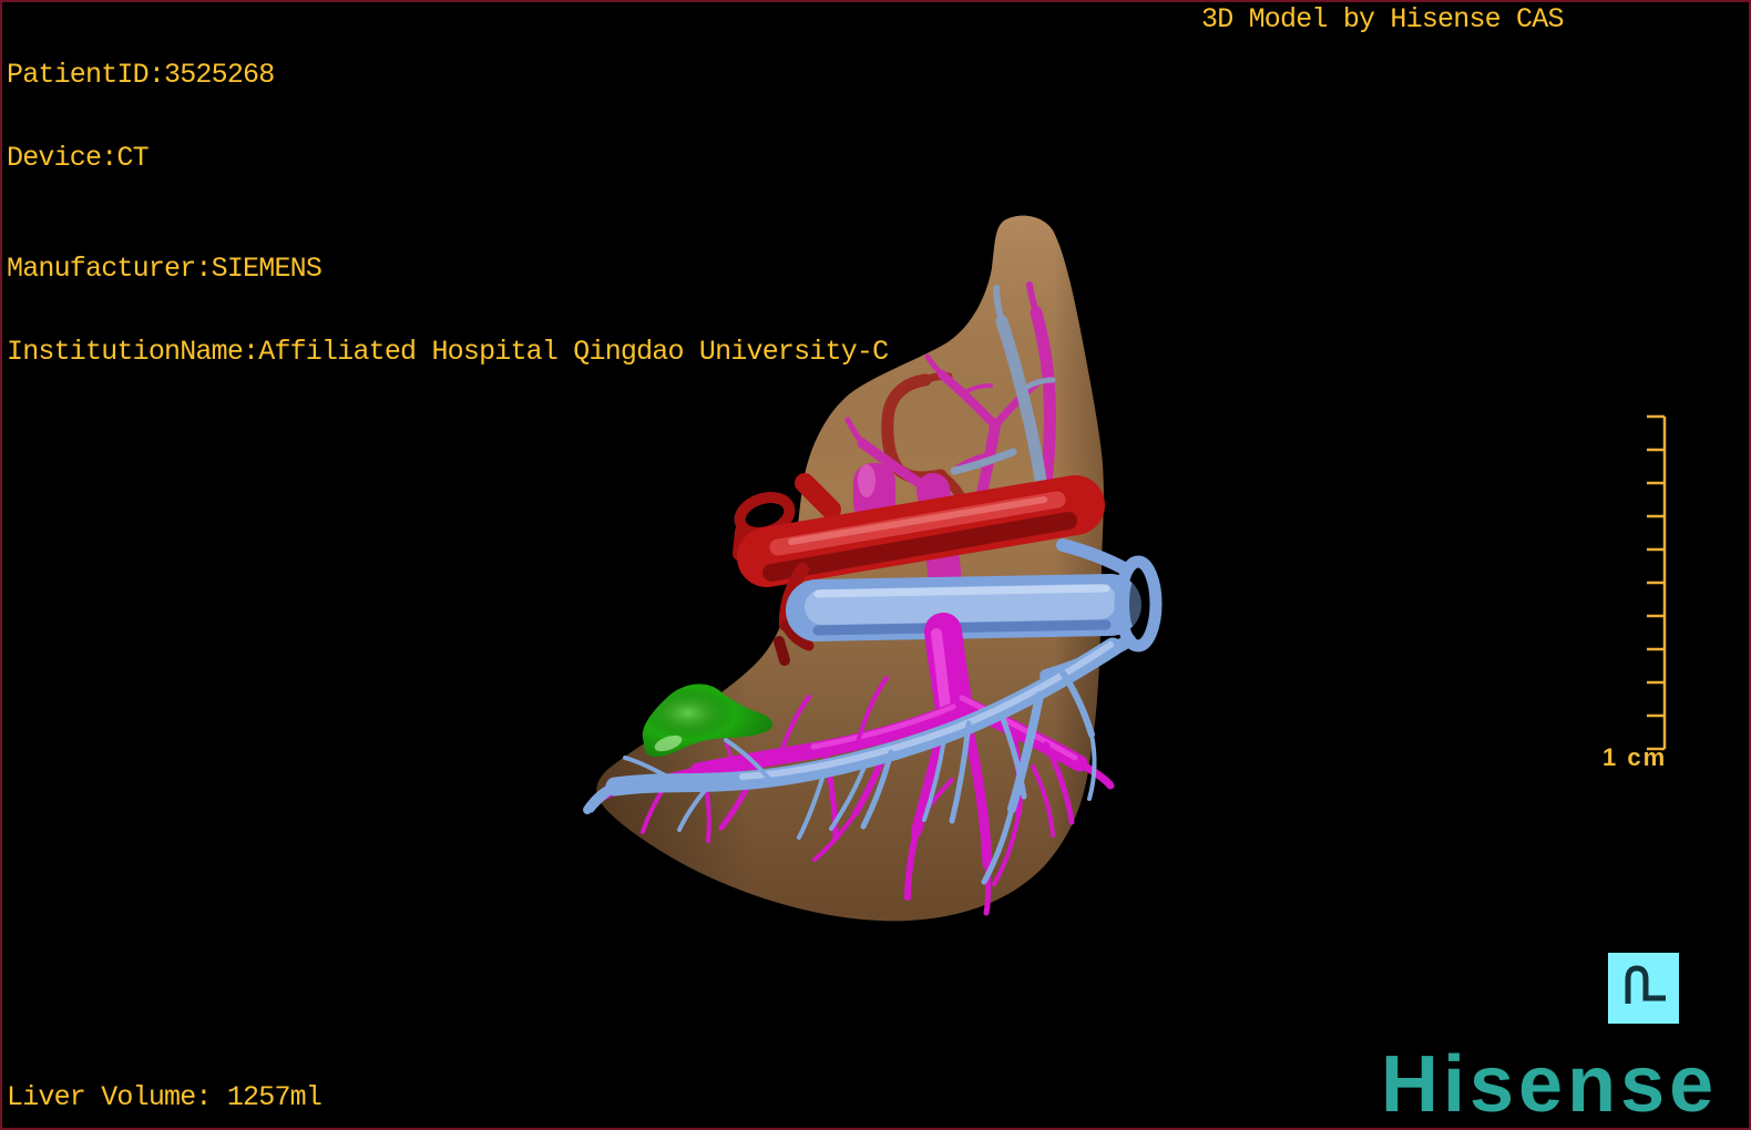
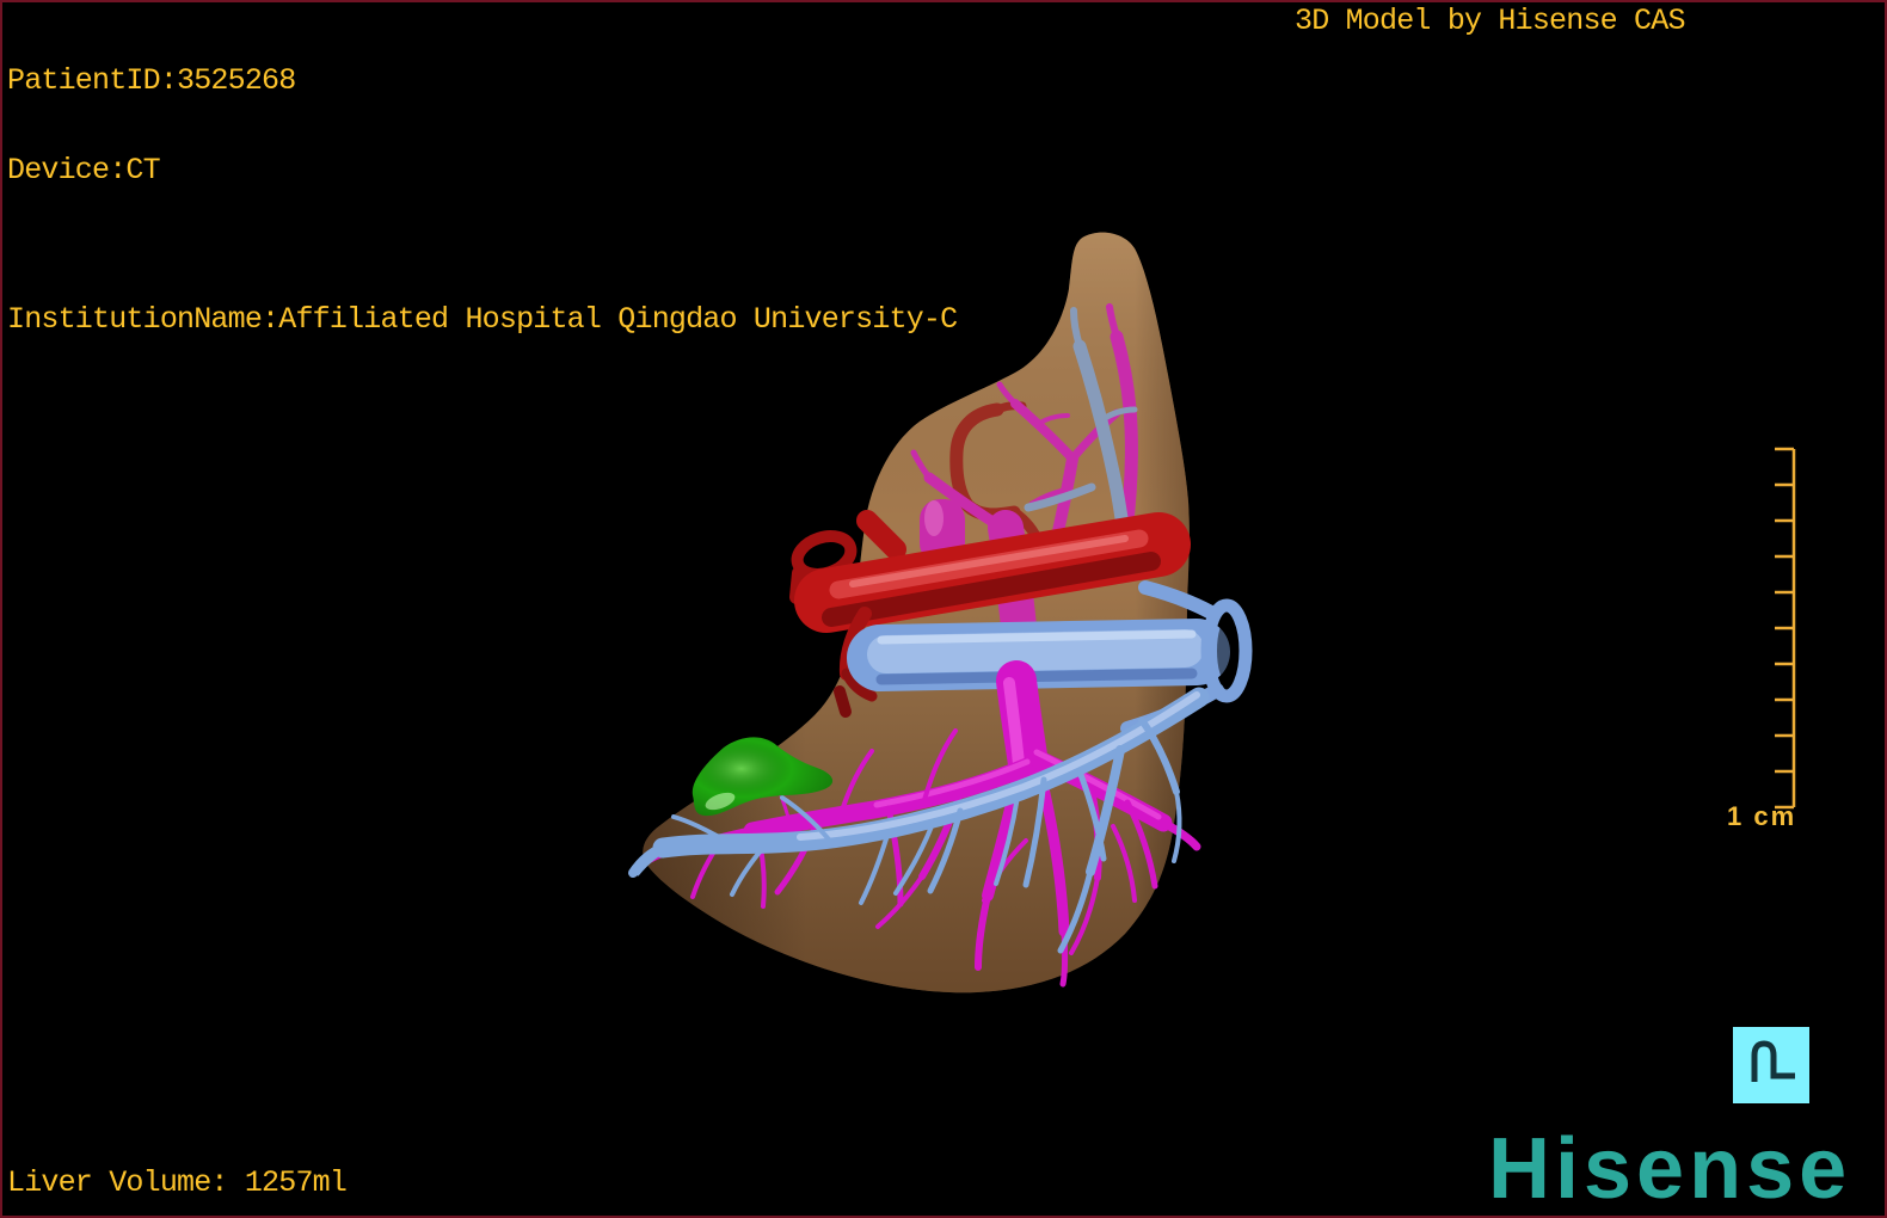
  PatientID:3525268
  Device:CT
- Manufacturer:SIEMENS
  InstitutionName:Affiliated Hospital Qingdao University-C
  3D Model by Hisense CAS
  1 cm
  Liver Volume: 1257ml
  Hisense
